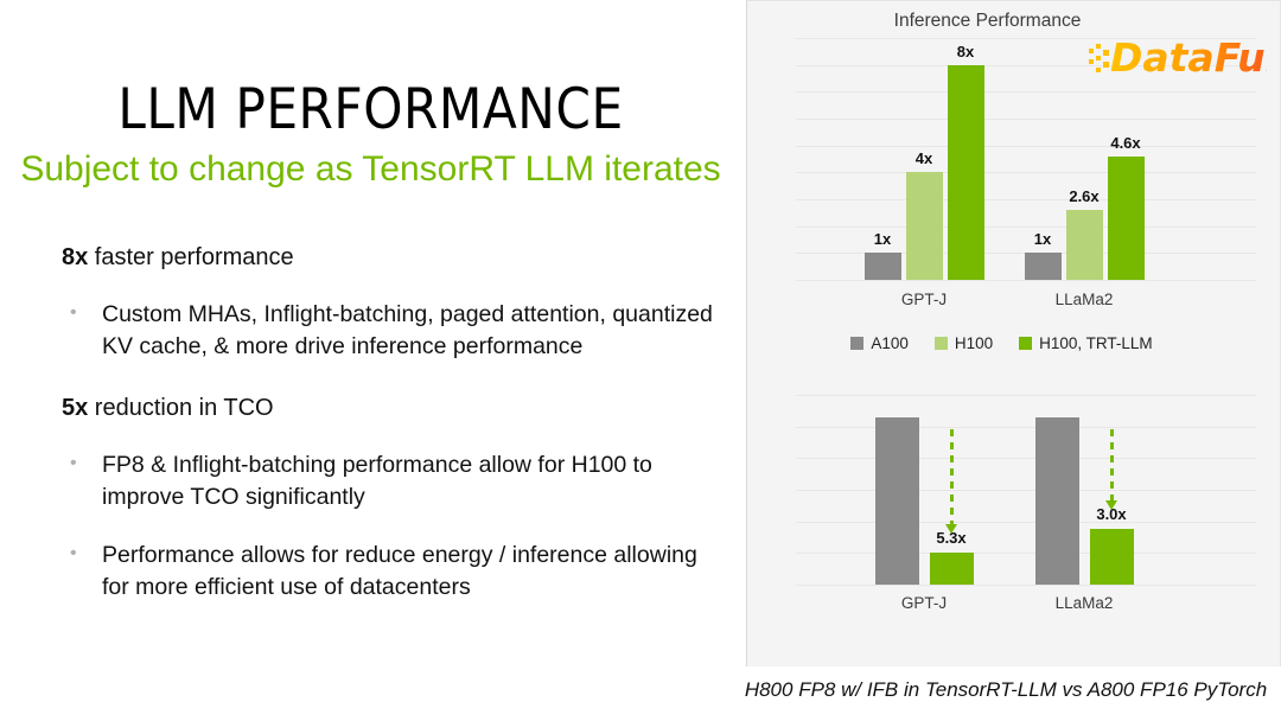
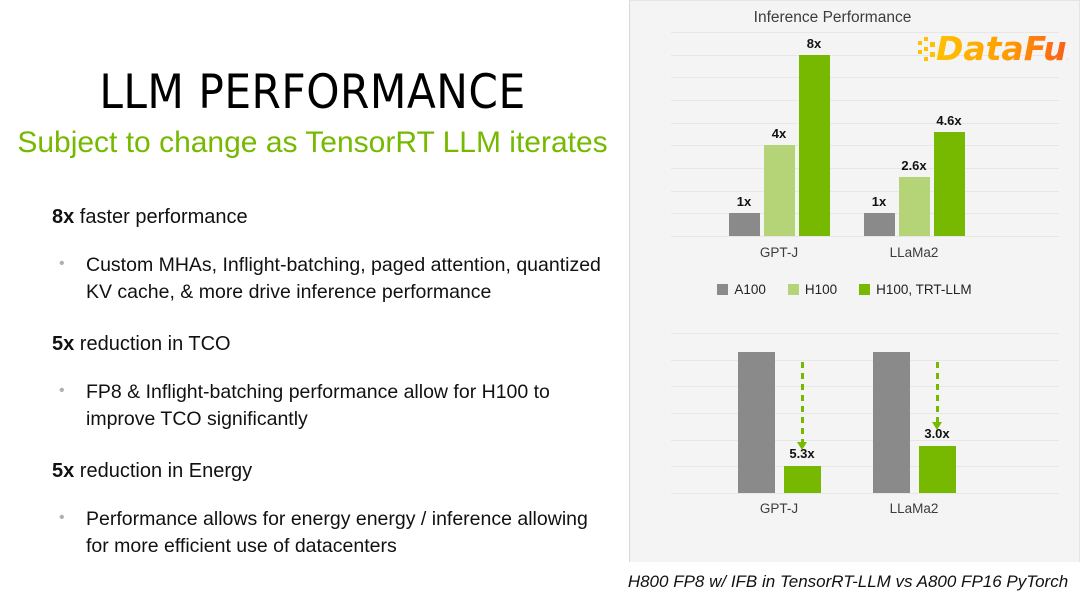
  LLM PERFORMANCE
  Subject to change as TensorRT LLM iterates
  8x faster performance
  •
  Custom MHAs, Inflight-batching, paged attention, quantized KV cache, & more drive inference performance
  5x reduction in TCO
  •
  FP8 & Inflight-batching performance allow for H100 to improve TCO significantly
+ 5x reduction in Energy
  •
- Performance allows for reduce energy / inference allowing for more efficient use of datacenters
+ Performance allows for energy energy / inference allowing for more efficient use of datacenters
  Inference Performance
  1x
  4x
  8x
  GPT-J
  1x
  2.6x
  4.6x
  LLaMa2
  A100
  H100
  H100, TRT-LLM
  5.3x
  GPT-J
  3.0x
  LLaMa2
  DataFu
  H800 FP8 w/ IFB in TensorRT-LLM vs A800 FP16 PyTorch
